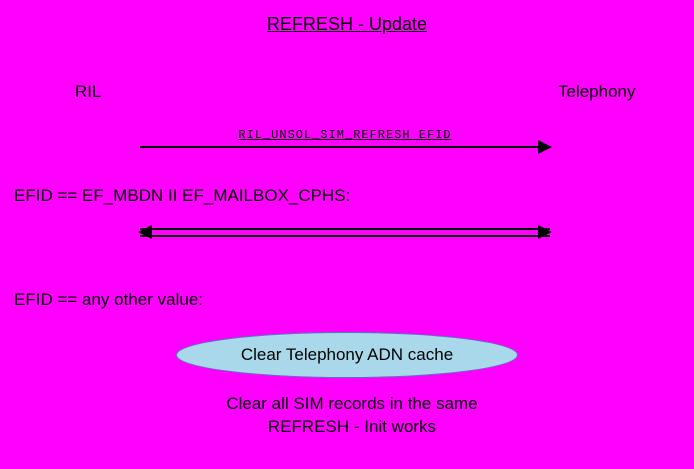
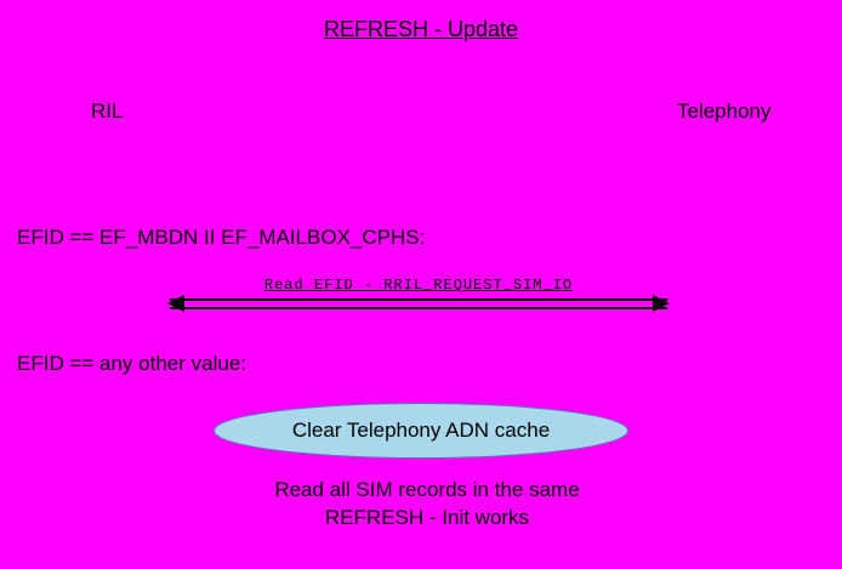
  REFRESH - Update
  RIL
  Telephony
- RIL_UNSOL_SIM_REFRESH EFID
  EFID == EF_MBDN II EF_MAILBOX_CPHS:
+ Read EFID - RRIL_REQUEST_SIM_IO
  EFID == any other value:
  Clear Telephony ADN cache
- Clear all SIM records in the same
+ Read all SIM records in the same
  REFRESH - Init works
